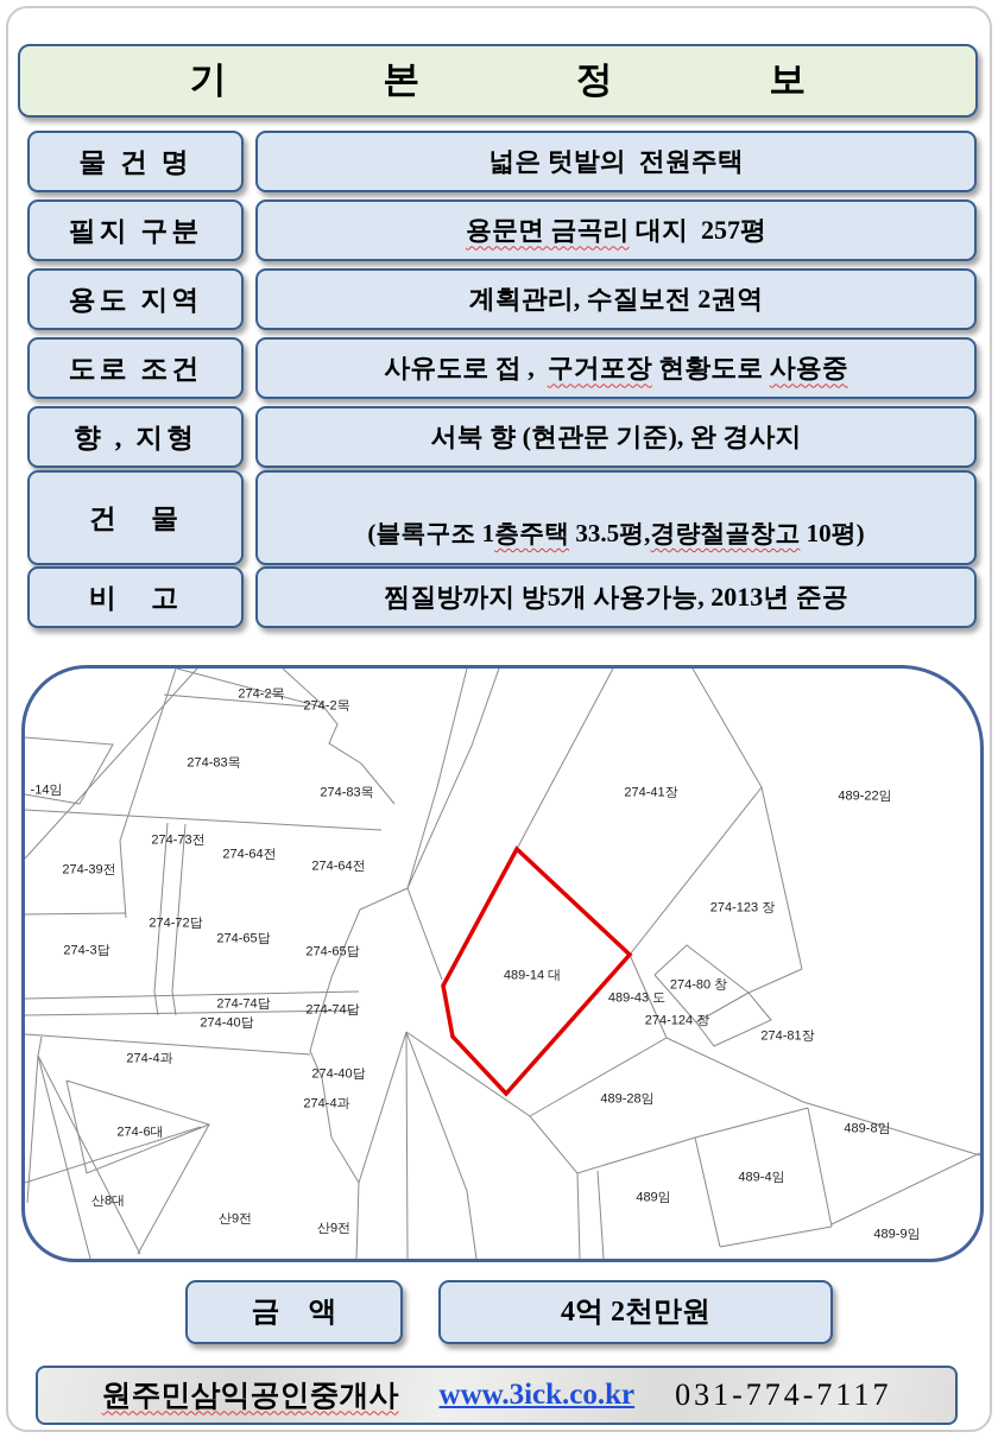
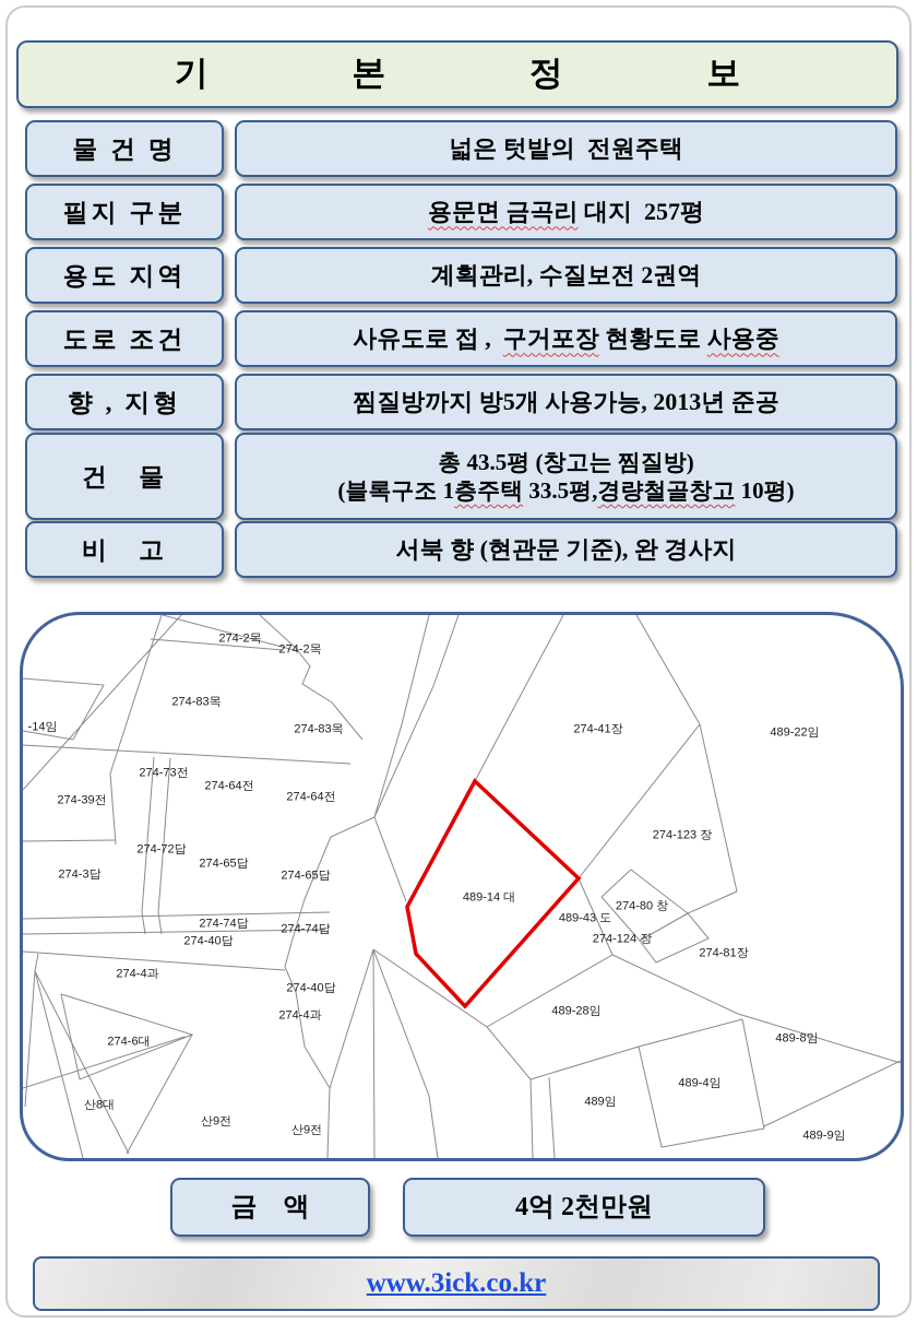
  기 본 정 보
  물 건 명
  넓은 텃밭의 전원주택
  필지 구분
  용문면 금곡리 대지 257평
  용도 지역
  계획관리, 수질보전 2권역
  도로 조건
  사유도로 접 , 구거포장 현황도로 사용중
  향 , 지형
- 서북 향 (현관문 기준), 완 경사지
+ 찜질방까지 방5개 사용가능, 2013년 준공
  건 물
+ 총 43.5평 (창고는 찜질방)
  (블록구조 1층주택 33.5평,경량철골창고 10평)
  비 고
- 찜질방까지 방5개 사용가능, 2013년 준공
+ 서북 향 (현관문 기준), 완 경사지
  274-2목
  274-2목
  274-83목
  274-83목
  -14임
  274-73전
  274-64전
  274-64전
  274-39전
  274-72답
  274-65답
  274-65답
  274-3답
  274-41장
  489-22임
  274-123 장
  489-14 대
  489-43 도
  274-80 창
  274-124 장
  274-81장
  489-28임
  489-8임
  274-74답
  274-74답
  274-40답
  274-4과
  274-40답
  274-4과
  274-6대
  산8대
  산9전
  산9전
  489-4임
  489임
  489-9임
  금 액
  4억 2천만원
- 원주민삼익공인중개사
  www.3ick.co.kr
- 031-774-7117
